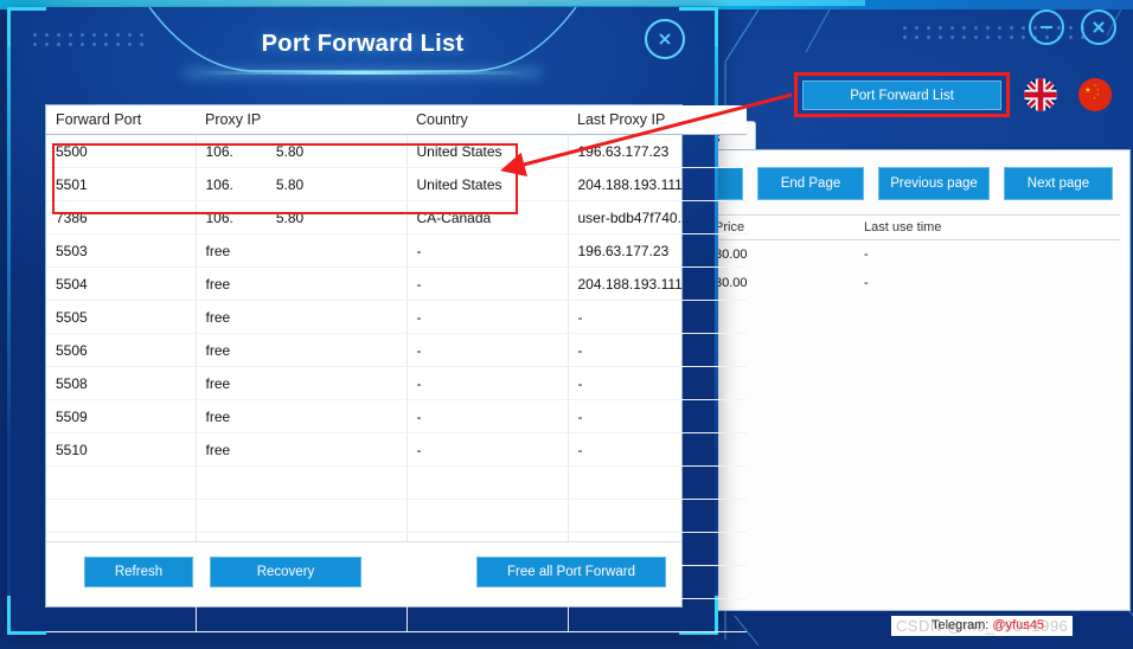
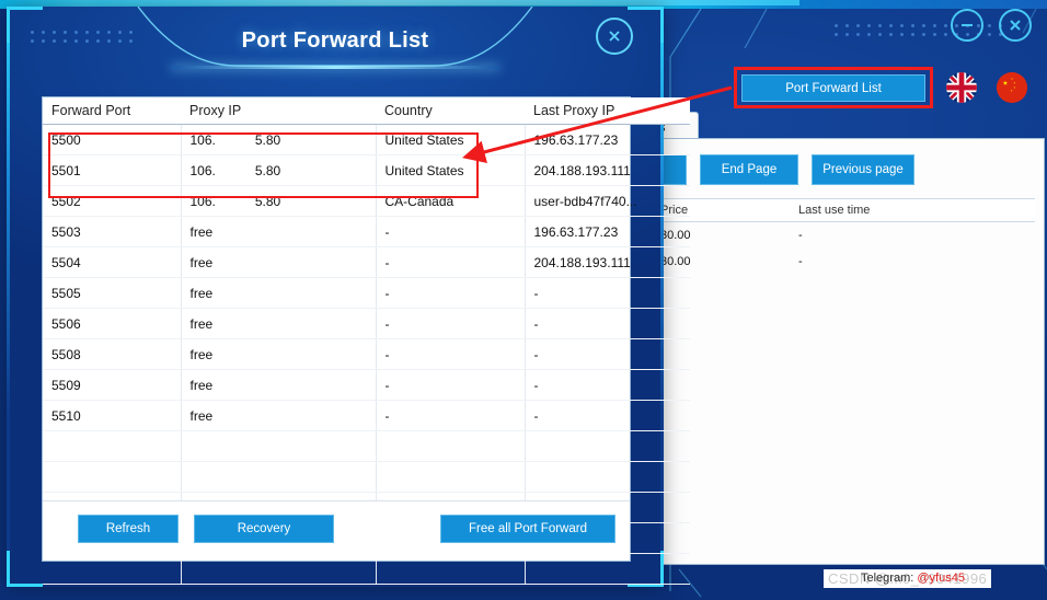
  Port Forward List
  End Page
  Previous page
- Next page
  Price	Last use time
  30.00	-
  30.00	-
  CSDN @m0_69341996
  Telegram: @yfus45
  Port Forward List
  Forward Port	Proxy IP	Country	Last Proxy IP
  5500	106. 5.80	United States	96.63.177.23
  5501	106. 5.80	United States	204.188.193.111
- 7386	106. 5.80	CA-Canada	user-bdb47f740...
+ 5502	106. 5.80	CA-Canada	user-bdb47f740...
  5503	free	-	196.63.177.23
  5504	free	-	204.188.193.111
  5505	free	-	-
  5506	free	-	-
  5508	free	-	-
  5509	free	-	-
  5510	free	-	-
  Refresh
  Recovery
  Free all Port Forward
